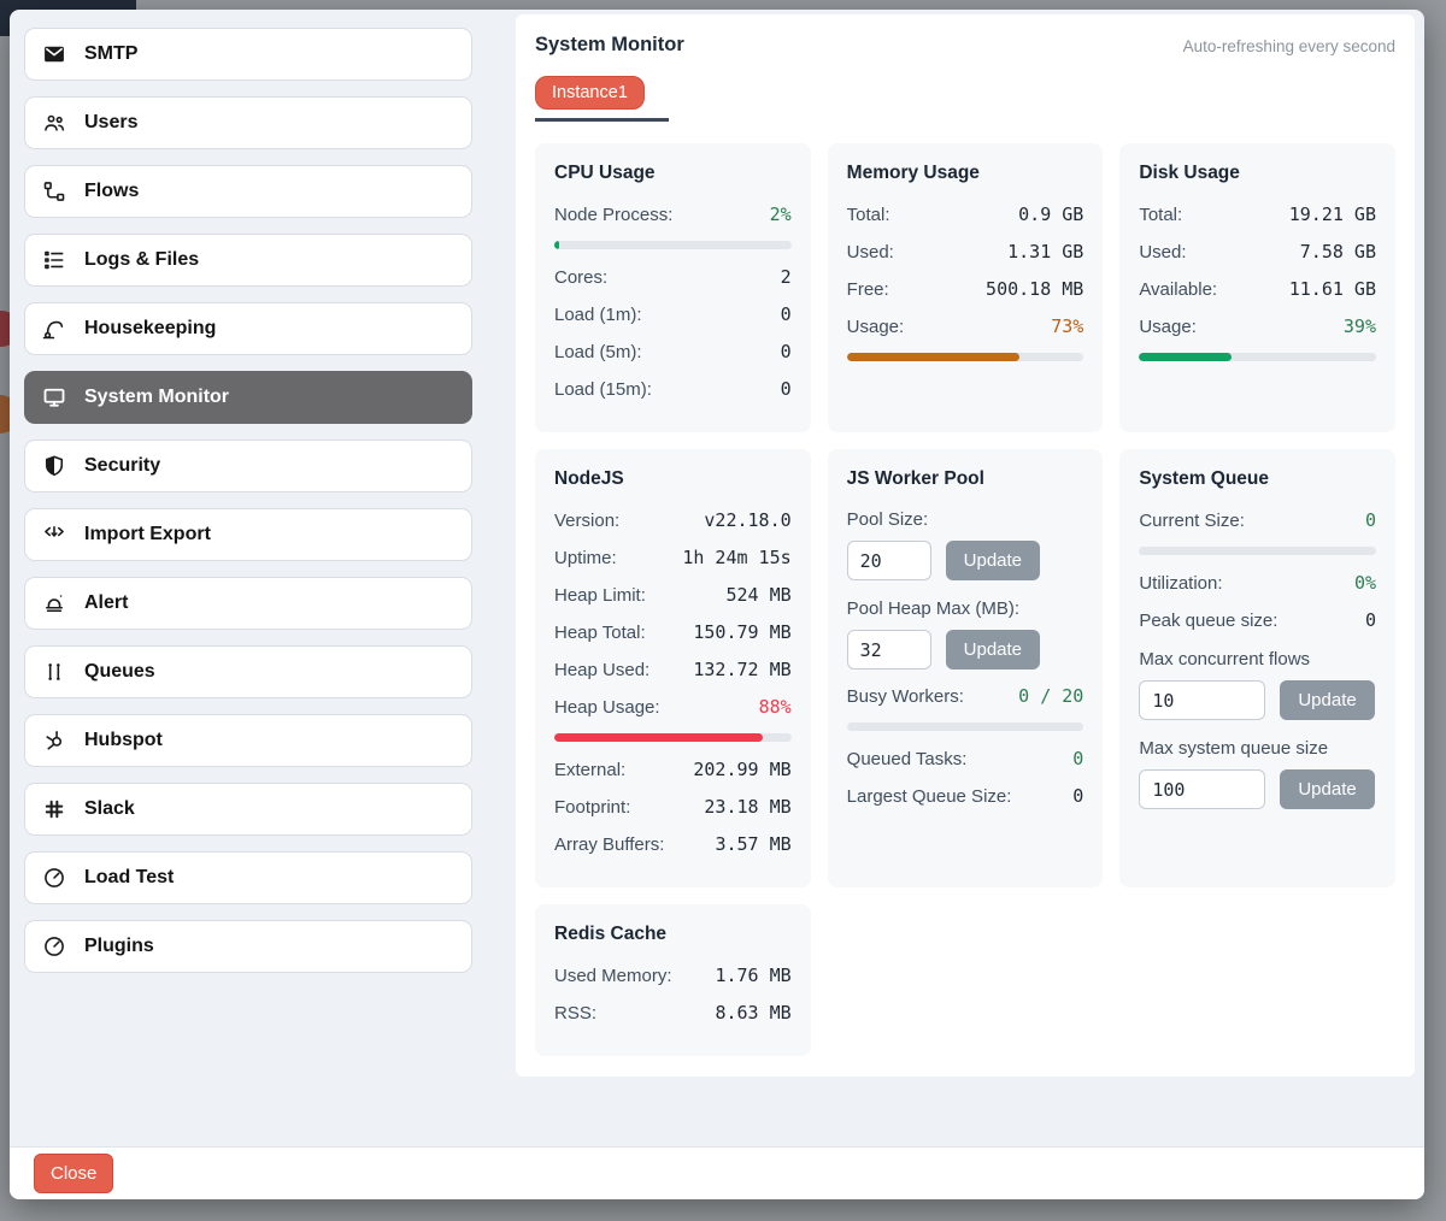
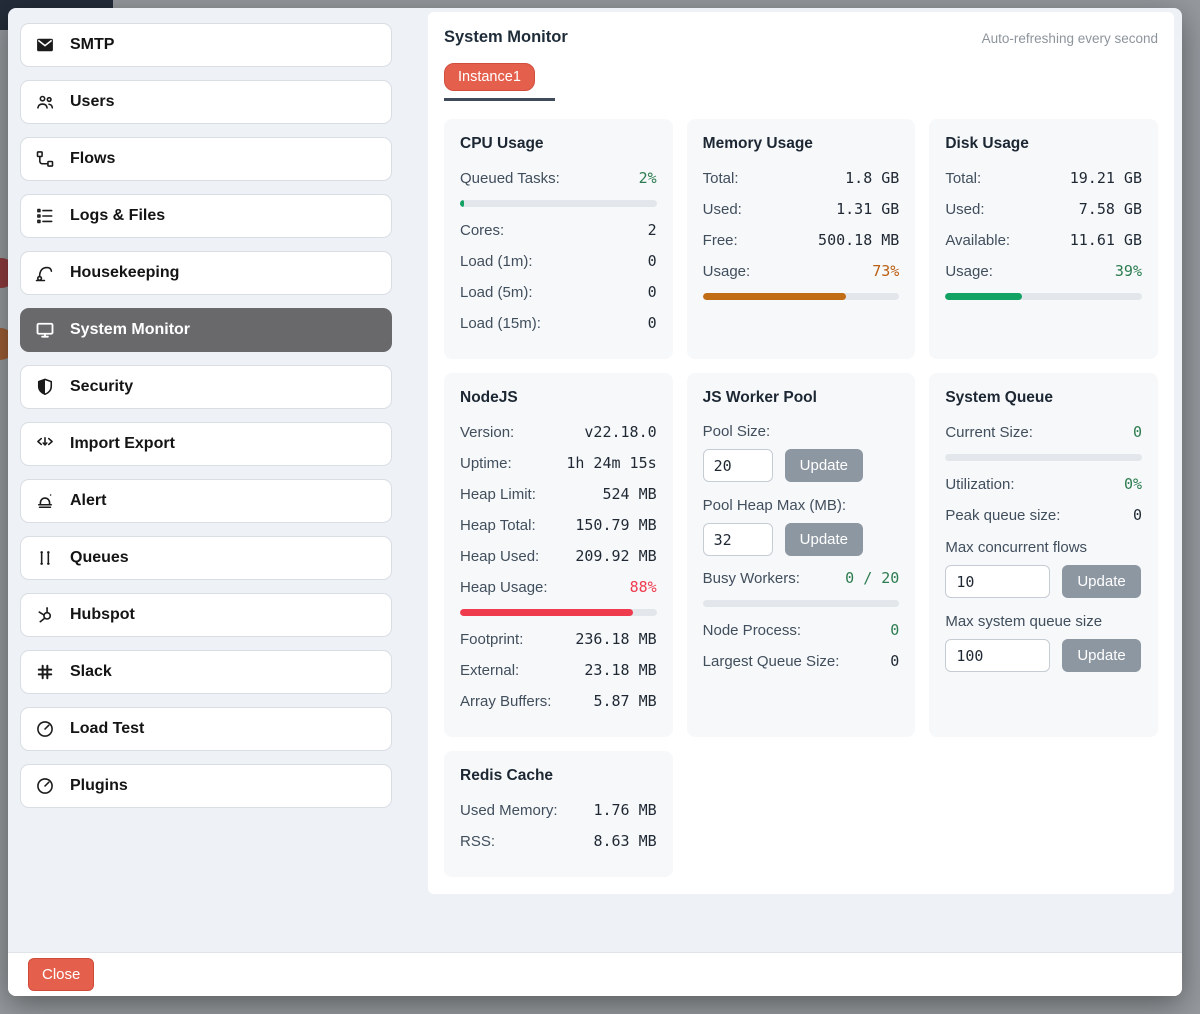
  SMTP
  Users
  Flows
  Logs & Files
  Housekeeping
  System Monitor
  Security
  Import Export
  Alert
  Queues
  Hubspot
  Slack
  Load Test
  Plugins
  System Monitor
  Auto-refreshing every second
  Instance1
  CPU Usage
- Node Process:
+ Queued Tasks:
  2%
  Cores:
  2
  Load (1m):
  0
  Load (5m):
  0
  Load (15m):
  0
  Memory Usage
  Total:
- 0.9 GB
+ 1.8 GB
  Used:
  1.31 GB
  Free:
  500.18 MB
  Usage:
  73%
  Disk Usage
  Total:
  19.21 GB
  Used:
  7.58 GB
  Available:
  11.61 GB
  Usage:
  39%
  NodeJS
  Version:
  v22.18.0
  Uptime:
  1h 24m 15s
  Heap Limit:
  524 MB
  Heap Total:
  150.79 MB
  Heap Used:
- 132.72 MB
+ 209.92 MB
  Heap Usage:
  88%
- External:
+ Footprint:
- 202.99 MB
+ 236.18 MB
- Footprint:
+ External:
  23.18 MB
  Array Buffers:
- 3.57 MB
+ 5.87 MB
  JS Worker Pool
  Pool Size:
  20
  Update
  Pool Heap Max (MB):
  32
  Update
  Busy Workers:
  0 / 20
- Queued Tasks:
+ Node Process:
  0
  Largest Queue Size:
  0
  System Queue
  Current Size:
  0
  Utilization:
  0%
  Peak queue size:
  0
  Max concurrent flows
  10
  Update
  Max system queue size
  100
  Update
  Redis Cache
  Used Memory:
  1.76 MB
  RSS:
  8.63 MB
  Close
